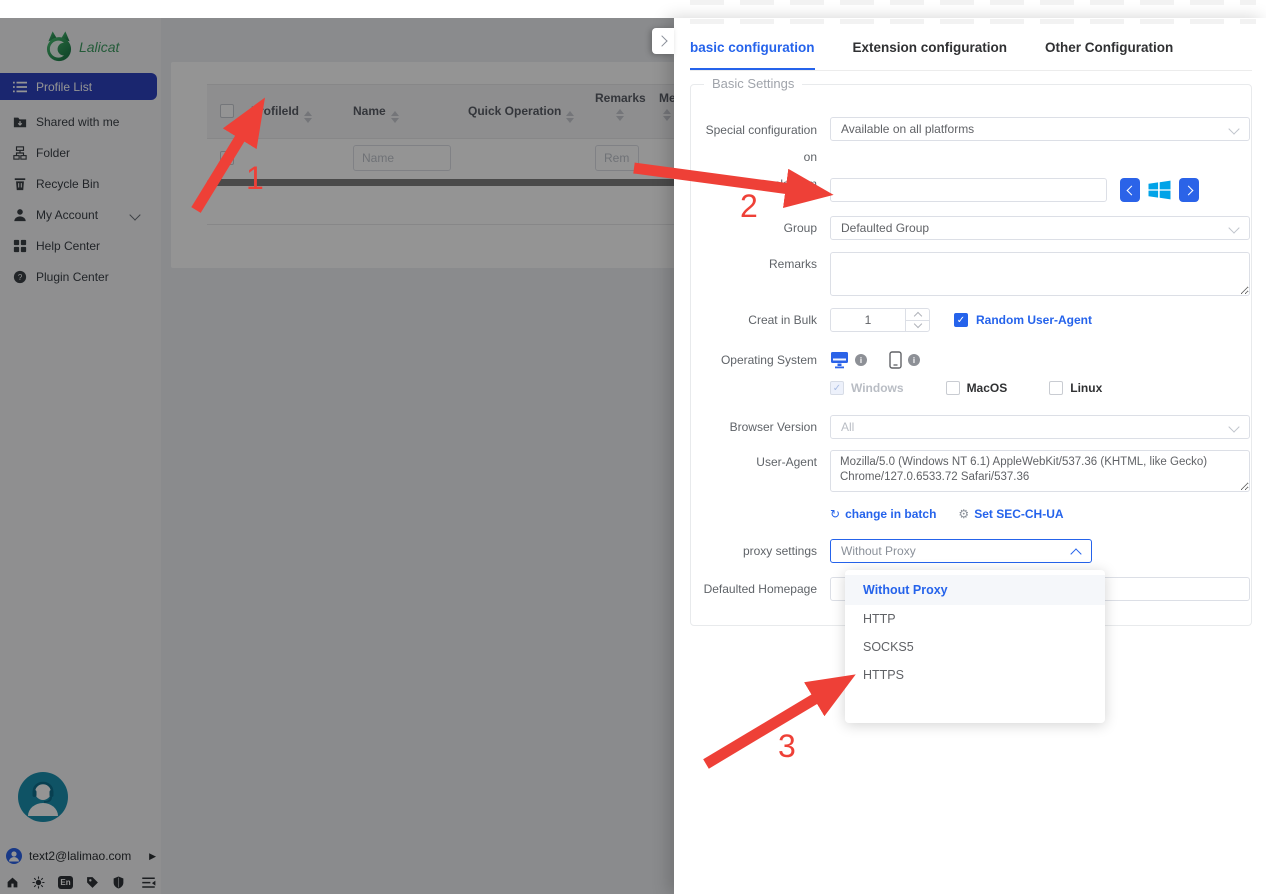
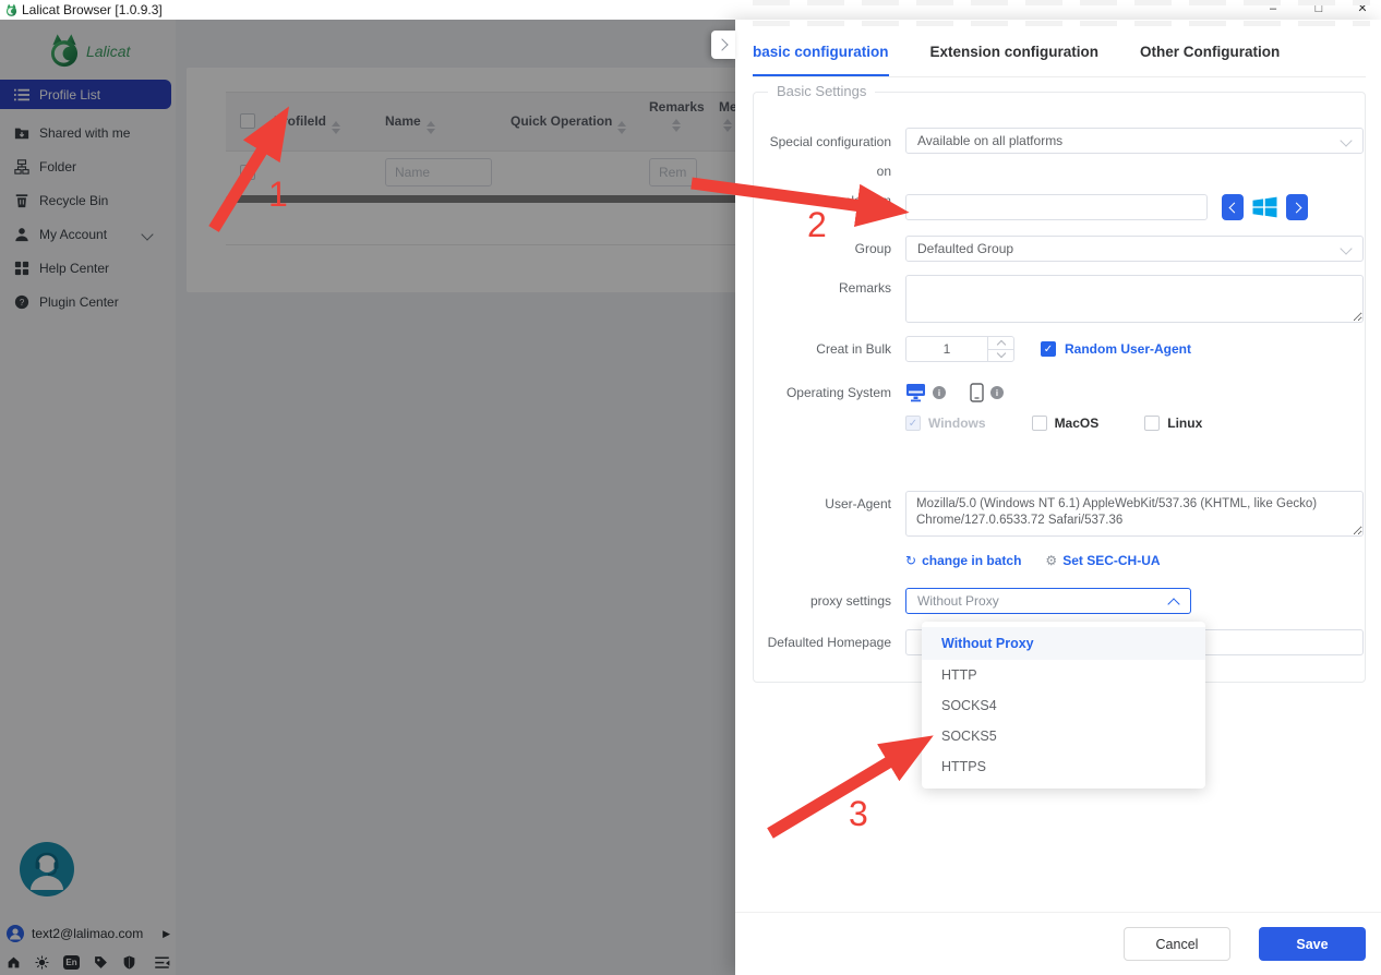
+ Lalicat Browser [1.0.9.3]
+ –
+ □
+ ✕
  Lalicat
  Profile List
  Shared with me
  Folder
  Recycle Bin
  My Account
  Help Center
  ?
  Plugin Center
  text2@lalimao.com
  ▶
  En
  ProfileId
  Name
  Quick Operation
  Remarks
  Me
  Name
  basic configuration
  Extension configuration
  Other Configuration
  Basic Settings
  Special configuration on
  Available on all platforms
  ame
  Group
  Defaulted Group
  Remarks
  Creat in Bulk
  1
  ✓
  Random User-Agent
  Operating System
  i
  i
  ✓
  Windows
  MacOS
  Linux
- Browser Version
- All
  User-Agent
  ↻
  change in batch
  ⚙
  Set SEC-CH-UA
  proxy settings
  Without Proxy
  Defaulted Homepage
  Without Proxy
  HTTP
+ SOCKS4
  SOCKS5
  HTTPS
+ Cancel
+ Save
  1
  2
  3
